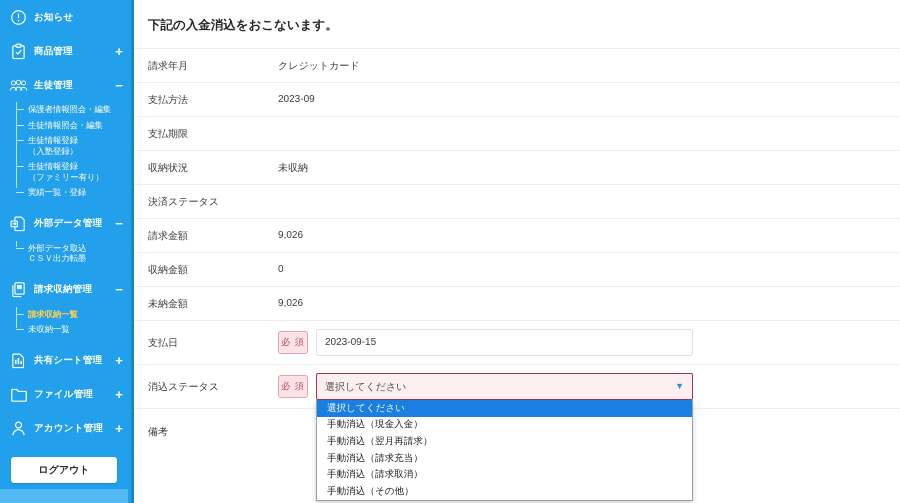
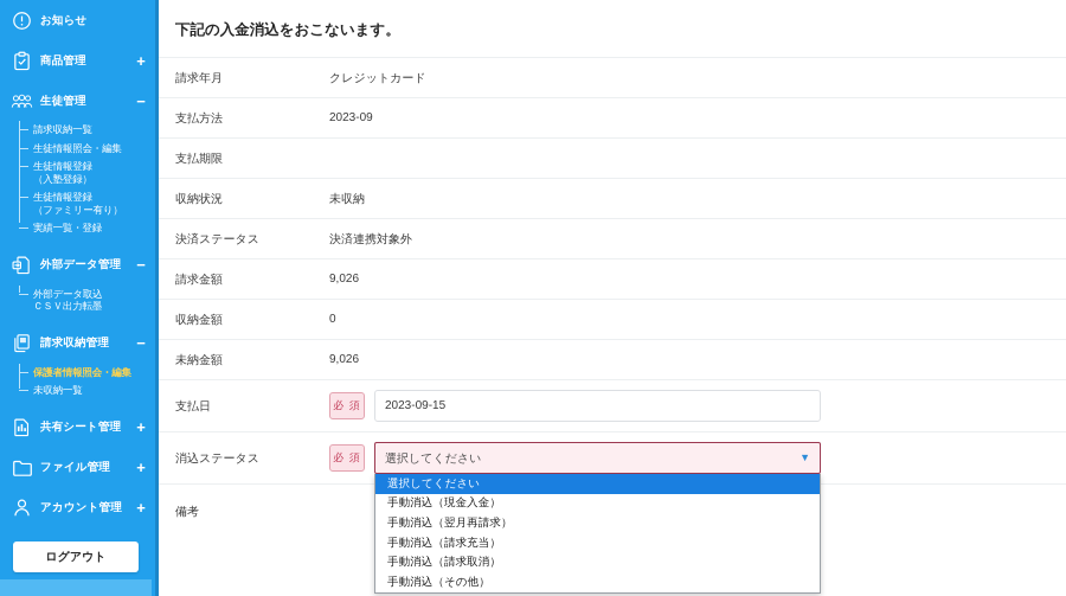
  お知らせ
  商品管理
  +
  生徒管理
  −
- 保護者情報照会・編集
+ 請求収納一覧
  生徒情報照会・編集
  生徒情報登録
  （入塾登録）
  生徒情報登録
  （ファミリー有り）
  実績一覧・登録
  外部データ管理
  −
  外部データ取込
  ＣＳＶ出力転墨
  請求収納管理
  −
- 請求収納一覧
+ 保護者情報照会・編集
  未収納一覧
  共有シート管理
  +
  ファイル管理
  +
  アカウント管理
  +
  ログアウト
  下記の入金消込をおこないます。
  請求年月
  クレジットカード
  支払方法
  2023-09
  支払期限
  収納状況
  未収納
  決済ステータス
+ 決済連携対象外
  請求金額
  9,026
  収納金額
  0
  未納金額
  9,026
  支払日
  必 須
  2023-09-15
  消込ステータス
  必 須
  選択してください
  ▼
  選択してください
  手動消込（現金入金）
  手動消込（翌月再請求）
  手動消込（請求充当）
  手動消込（請求取消）
  手動消込（その他）
  備考
